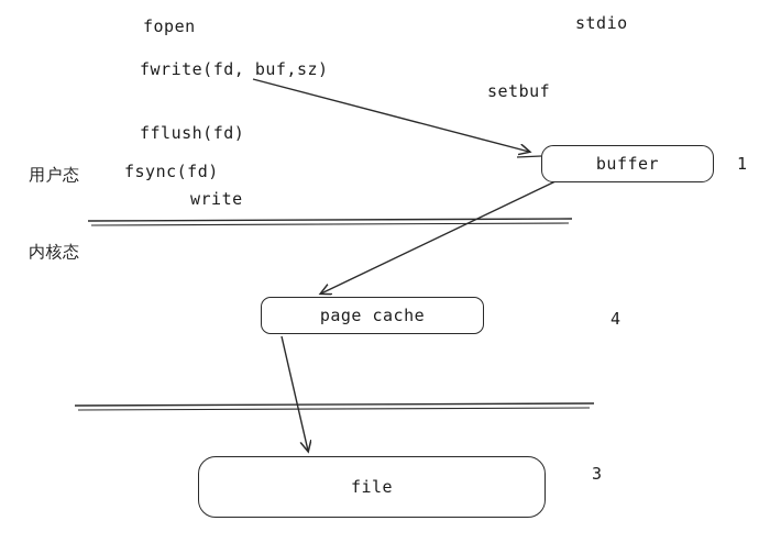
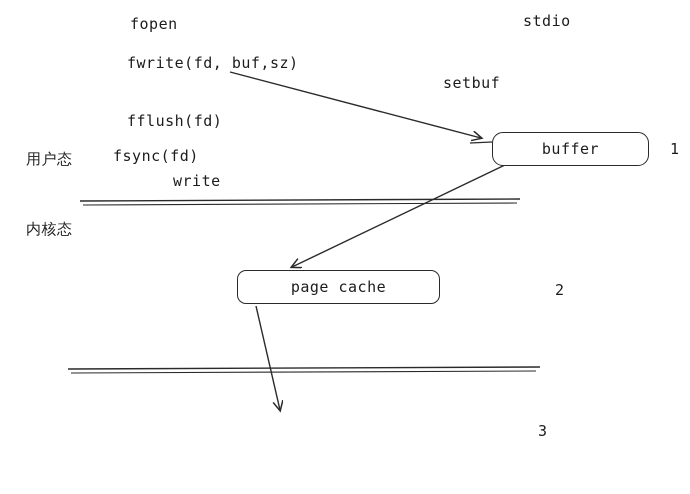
  fopen
  stdio
  fwrite(fd, buf,sz)
  setbuf
  fflush(fd)
  用户态
  fsync(fd)
  write
  内核态
  buffer
  page cache
- file
  1
- 4
+ 2
  3
